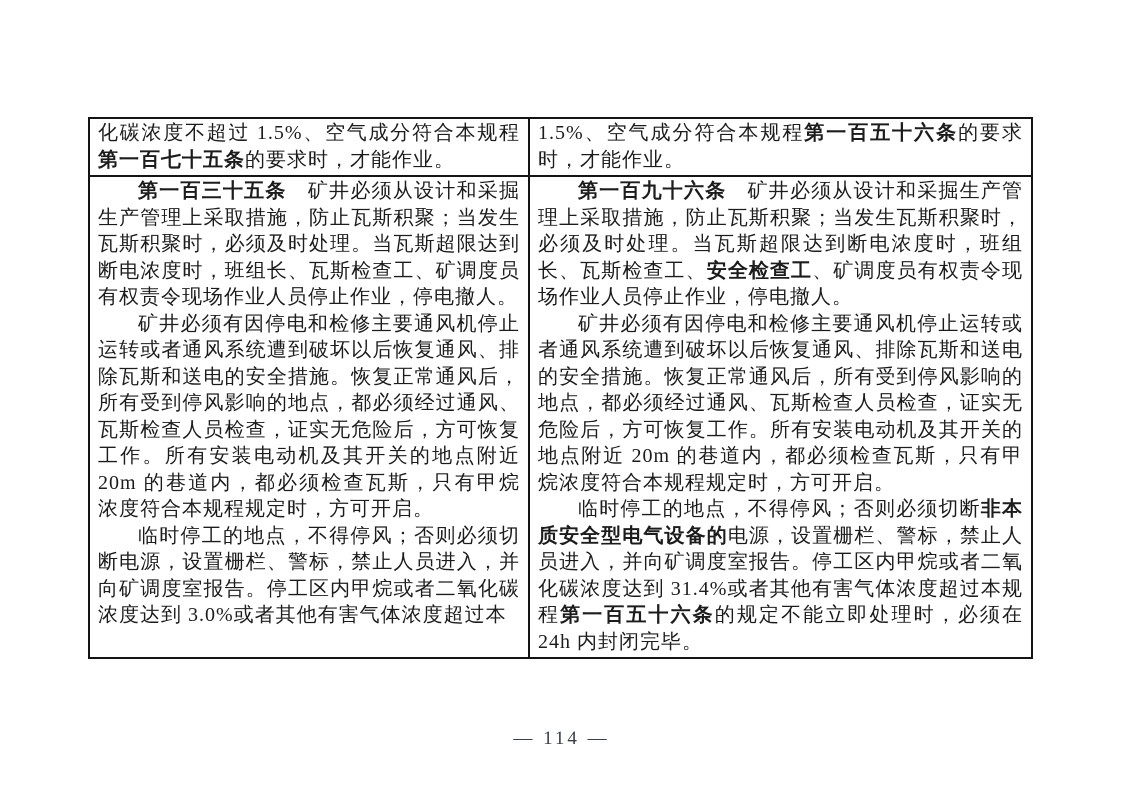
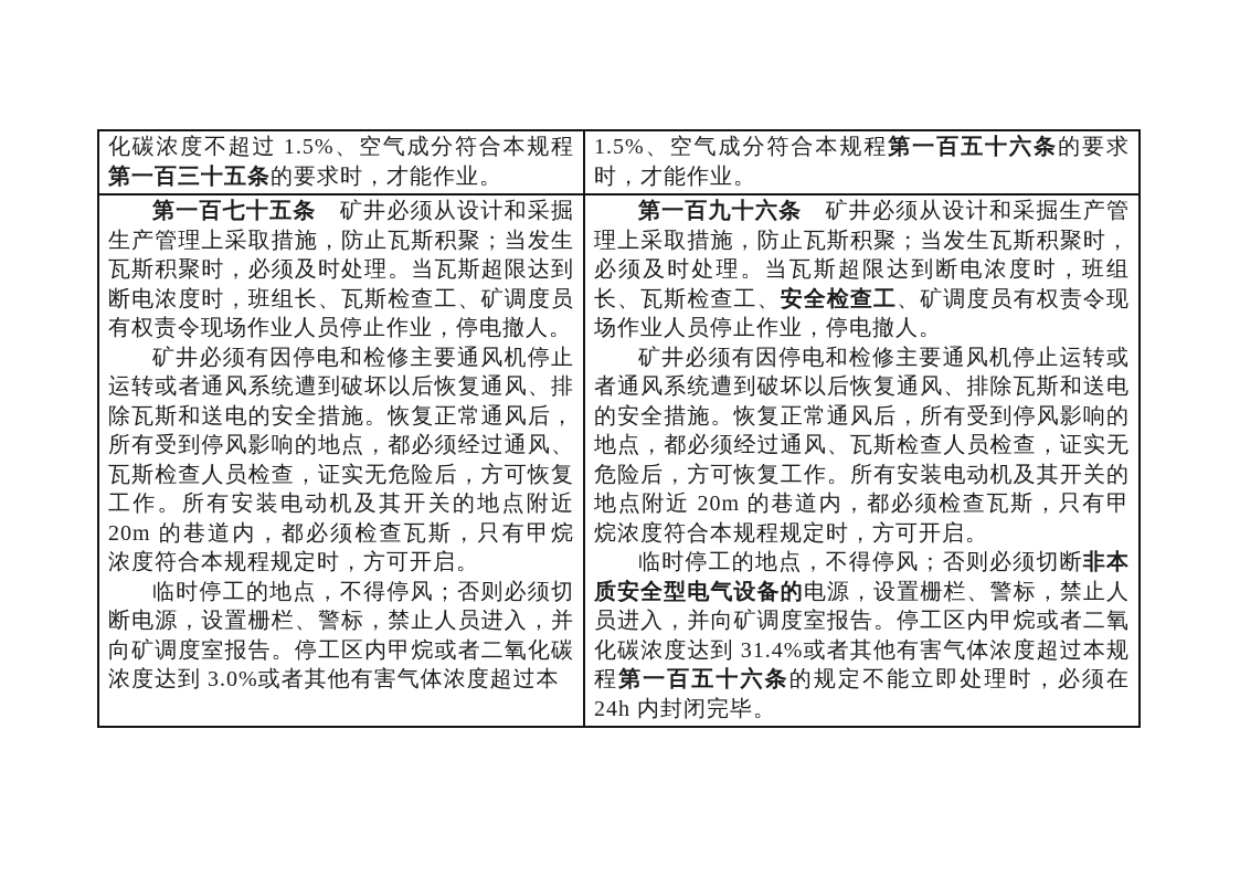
- 化碳浓度不超过 1.5%、空气成分符合本规程第一百七十五条的要求时，才能作业。
+ 化碳浓度不超过 1.5%、空气成分符合本规程第一百三十五条的要求时，才能作业。
  1.5%、空气成分符合本规程第一百五十六条的要求时，才能作业。
- 第一百三十五条 矿井必须从设计和采掘生产管理上采取措施，防止瓦斯积聚；当发生瓦斯积聚时，必须及时处理。当瓦斯超限达到断电浓度时，班组长、瓦斯检查工、矿调度员有权责令现场作业人员停止作业，停电撤人。
+ 第一百七十五条 矿井必须从设计和采掘生产管理上采取措施，防止瓦斯积聚；当发生瓦斯积聚时，必须及时处理。当瓦斯超限达到断电浓度时，班组长、瓦斯检查工、矿调度员有权责令现场作业人员停止作业，停电撤人。
  矿井必须有因停电和检修主要通风机停止运转或者通风系统遭到破坏以后恢复通风、排除瓦斯和送电的安全措施。恢复正常通风后，所有受到停风影响的地点，都必须经过通风、瓦斯检查人员检查，证实无危险后，方可恢复工作。所有安装电动机及其开关的地点附近 20m 的巷道内，都必须检查瓦斯，只有甲烷浓度符合本规程规定时，方可开启。
  临时停工的地点，不得停风；否则必须切断电源，设置栅栏、警标，禁止人员进入，并向矿调度室报告。停工区内甲烷或者二氧化碳浓度达到 3.0%或者其他有害气体浓度超过本
  第一百九十六条 矿井必须从设计和采掘生产管理上采取措施，防止瓦斯积聚；当发生瓦斯积聚时，必须及时处理。当瓦斯超限达到断电浓度时，班组长、瓦斯检查工、安全检查工、矿调度员有权责令现场作业人员停止作业，停电撤人。
  矿井必须有因停电和检修主要通风机停止运转或者通风系统遭到破坏以后恢复通风、排除瓦斯和送电的安全措施。恢复正常通风后，所有受到停风影响的地点，都必须经过通风、瓦斯检查人员检查，证实无危险后，方可恢复工作。所有安装电动机及其开关的地点附近 20m 的巷道内，都必须检查瓦斯，只有甲烷浓度符合本规程规定时，方可开启。
  临时停工的地点，不得停风；否则必须切断非本质安全型电气设备的电源，设置栅栏、警标，禁止人员进入，并向矿调度室报告。停工区内甲烷或者二氧化碳浓度达到 31.4%或者其他有害气体浓度超过本规程第一百五十六条的规定不能立即处理时，必须在 24h 内封闭完毕。
- — 114 —
